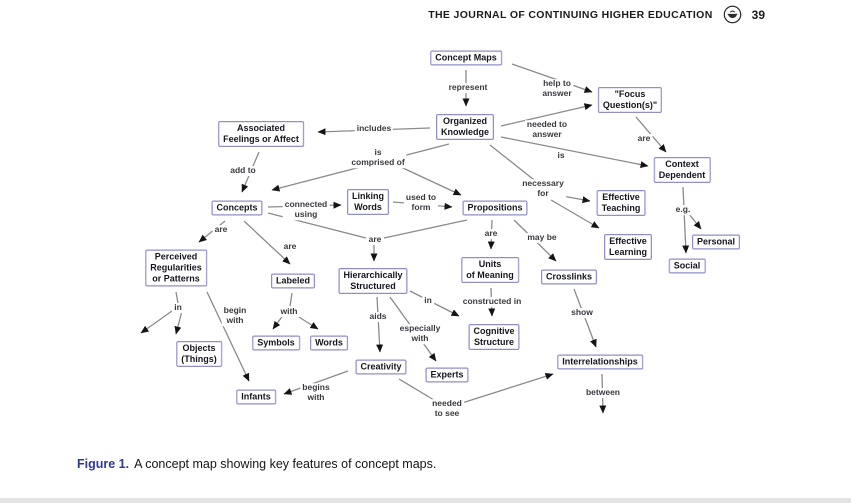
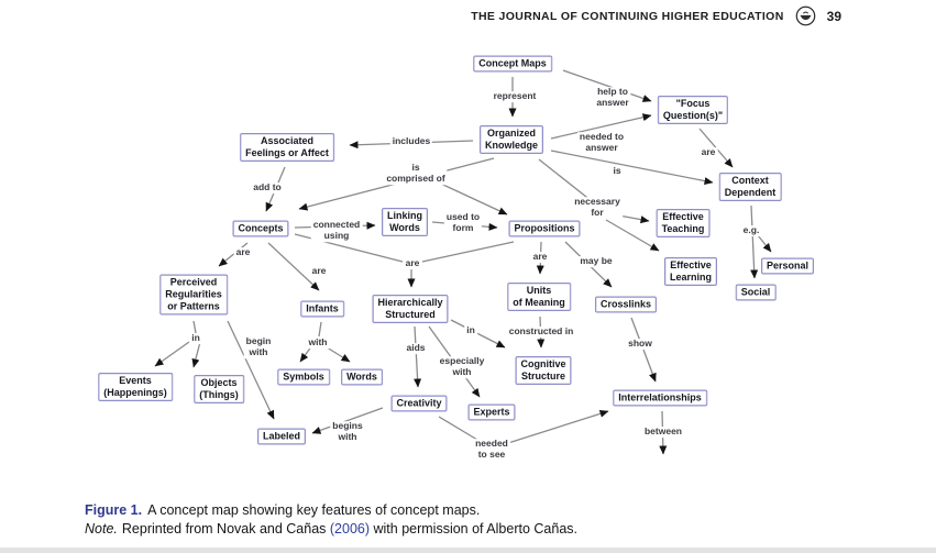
  THE JOURNAL OF CONTINUING HIGHER EDUCATION
  39
  represent
  help to
  answer
  needed to
  answer
  are
  includes
  is
  comprised of
  add to
  is
  necessary
  for
  connected
  using
  used to
  form
  e.g.
  are
  are
  are
  are
  may be
  in
  begin
  with
  with
  aids
  in
  especially
  with
  constructed in
  show
  begins
  with
  needed
  to see
  between
  Concept Maps
  "Focus
  Question(s)"
  Organized
  Knowledge
  Associated
  Feelings or Affect
  Context
  Dependent
  Concepts
  Linking
  Words
  Propositions
  Effective
  Teaching
  Effective
  Learning
  Personal
  Social
  Perceived
  Regularities
  or Patterns
- Labeled
+ Infants
  Hierarchically
  Structured
  Units
  of Meaning
  Crosslinks
  Cognitive
  Structure
+ Events
+ (Happenings)
  Objects
  (Things)
  Symbols
  Words
  Creativity
  Experts
- Infants
+ Labeled
  Interrelationships
  Figure 1. A concept map showing key features of concept maps.
+ Note. Reprinted from Novak and Cañas (2006) with permission of Alberto Cañas.
